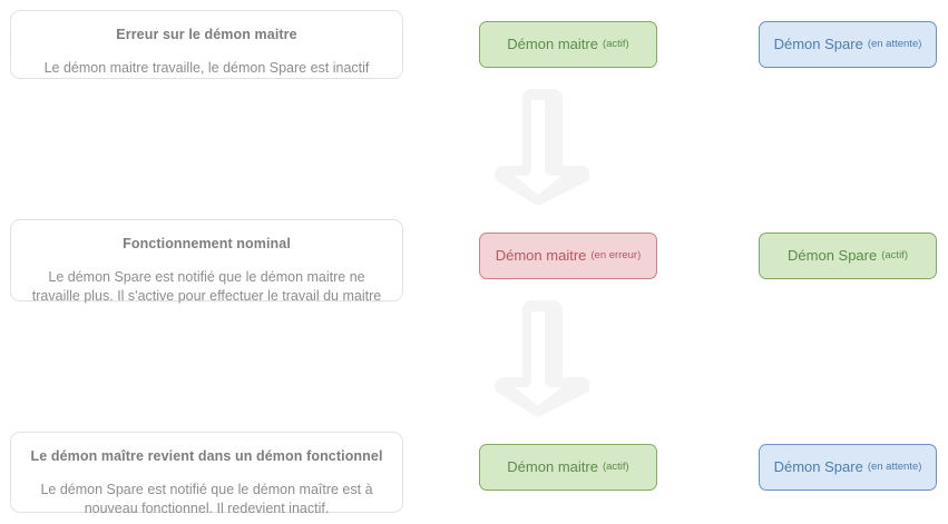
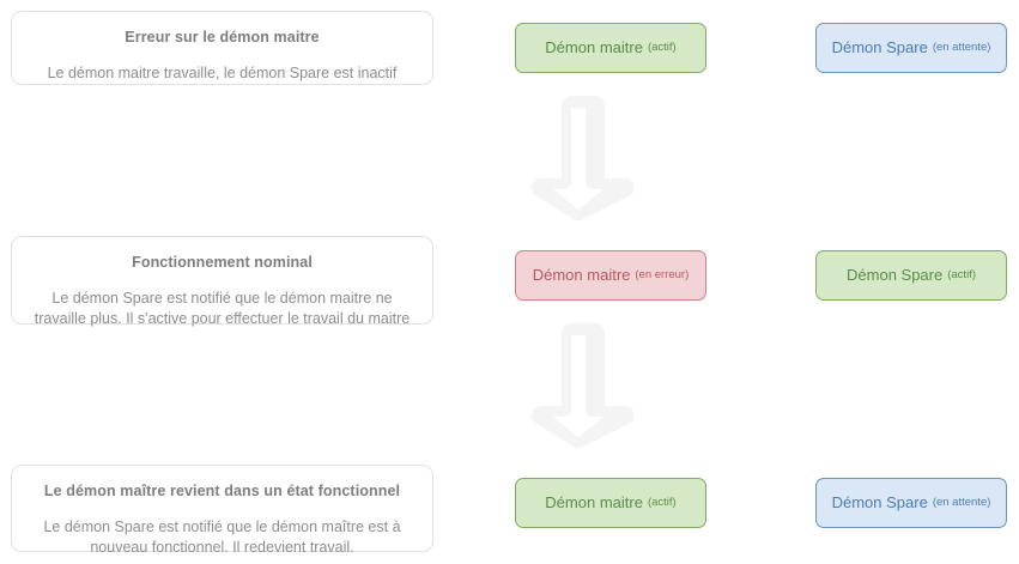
  Erreur sur le démon maitre
  Le démon maitre travaille, le démon Spare est inactif
  Démon maitre
  (actif)
  Démon Spare
  (en attente)
  Fonctionnement nominal
  Le démon Spare est notifié que le démon maitre ne travaille plus. Il s'active pour effectuer le travail du maitre
  Démon maitre
  (en erreur)
  Démon Spare
  (actif)
- Le démon maître revient dans un démon fonctionnel
+ Le démon maître revient dans un état fonctionnel
- Le démon Spare est notifié que le démon maître est à nouveau fonctionnel. Il redevient inactif.
+ Le démon Spare est notifié que le démon maître est à nouveau fonctionnel. Il redevient travail.
  Démon maitre
  (actif)
  Démon Spare
  (en attente)
